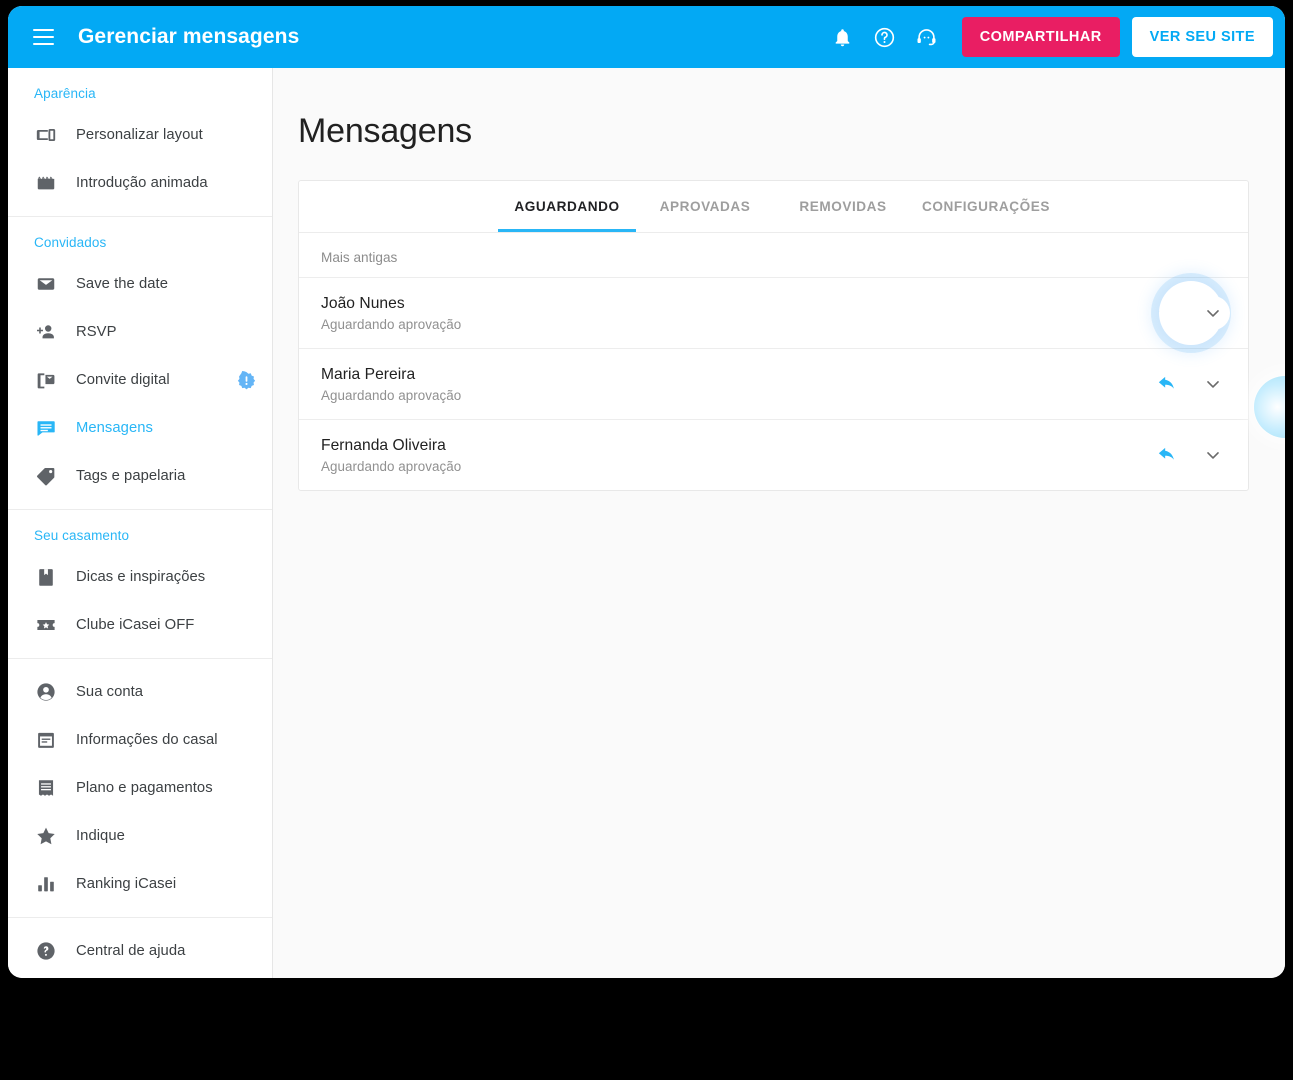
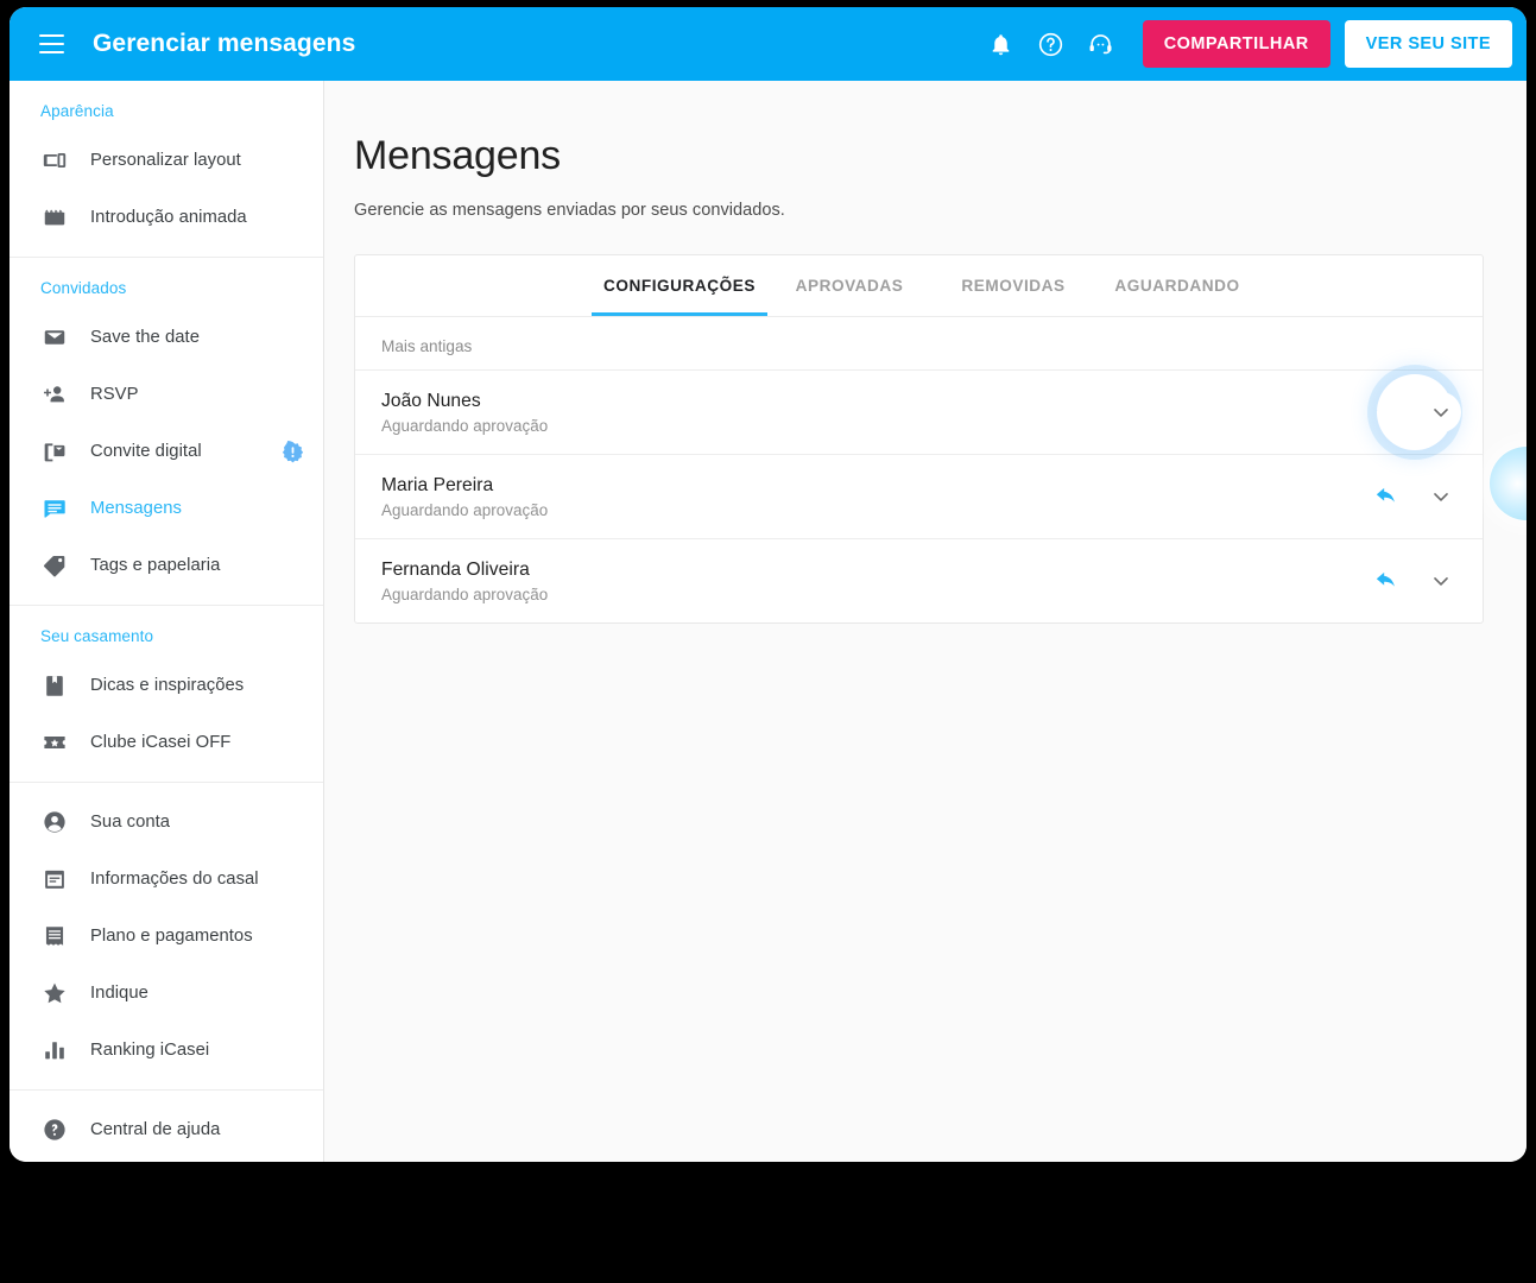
  Gerenciar mensagens
  COMPARTILHAR
  VER SEU SITE
  Aparência
  Personalizar layout
  Introdução animada
  Convidados
  Save the date
  RSVP
  Convite digital
  Mensagens
  Tags e papelaria
  Seu casamento
  Dicas e inspirações
  Clube iCasei OFF
  Sua conta
  Informações do casal
  Plano e pagamentos
  Indique
  Ranking iCasei
  Central de ajuda
  Mensagens
+ Gerencie as mensagens enviadas por seus convidados.
- AGUARDANDO
+ CONFIGURAÇÕES
  APROVADAS
  REMOVIDAS
- CONFIGURAÇÕES
+ AGUARDANDO
  Mais antigas
  João Nunes
  Aguardando aprovação
  Maria Pereira
  Aguardando aprovação
  Fernanda Oliveira
  Aguardando aprovação
